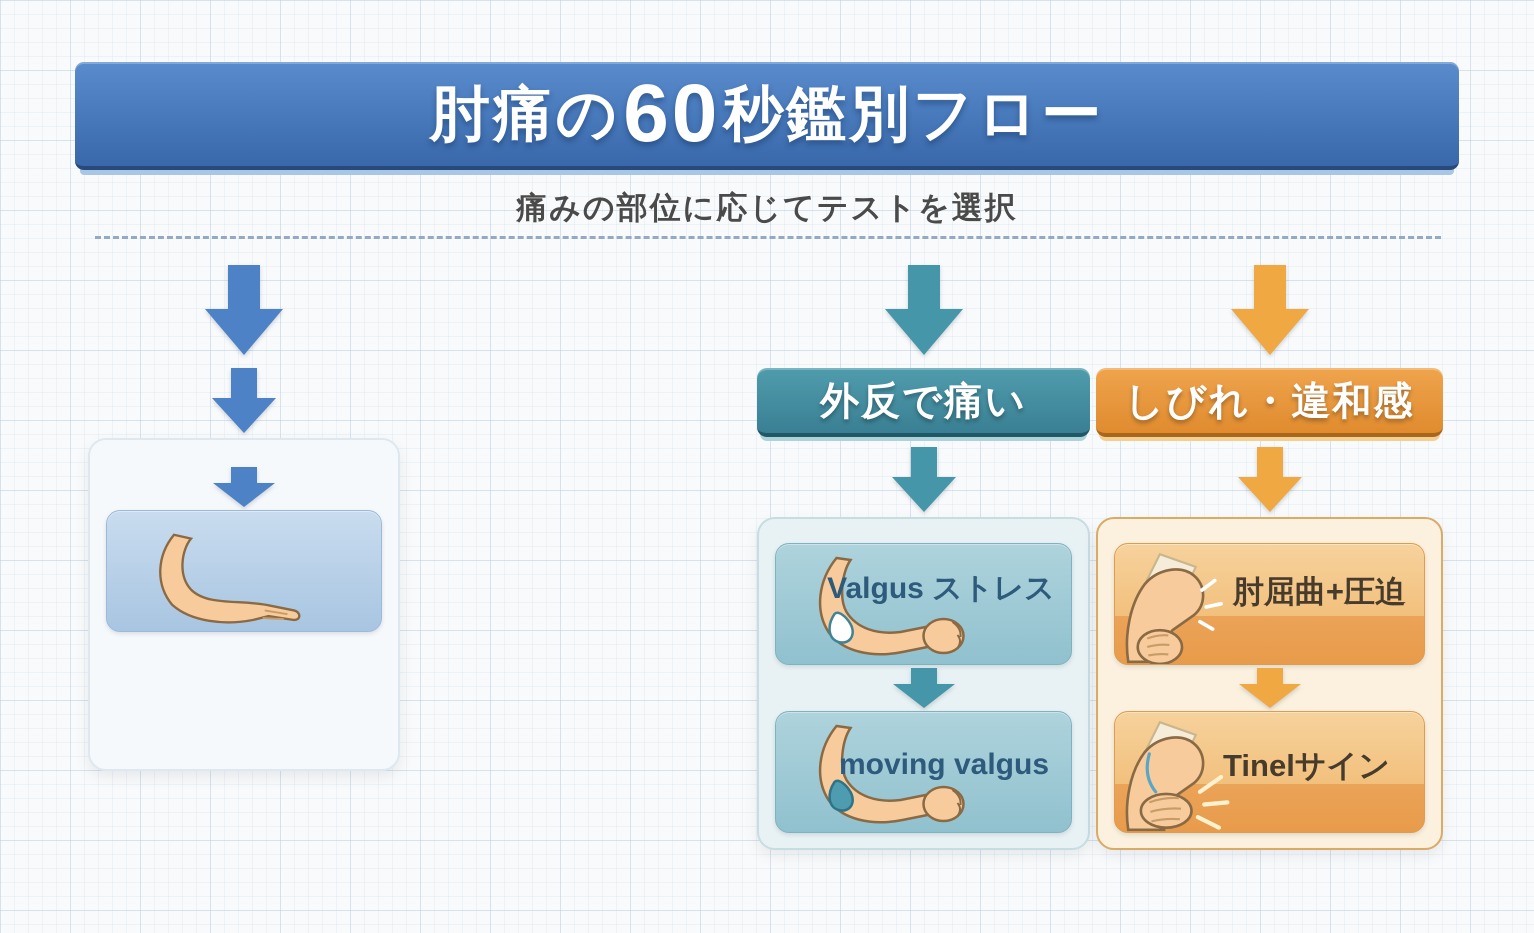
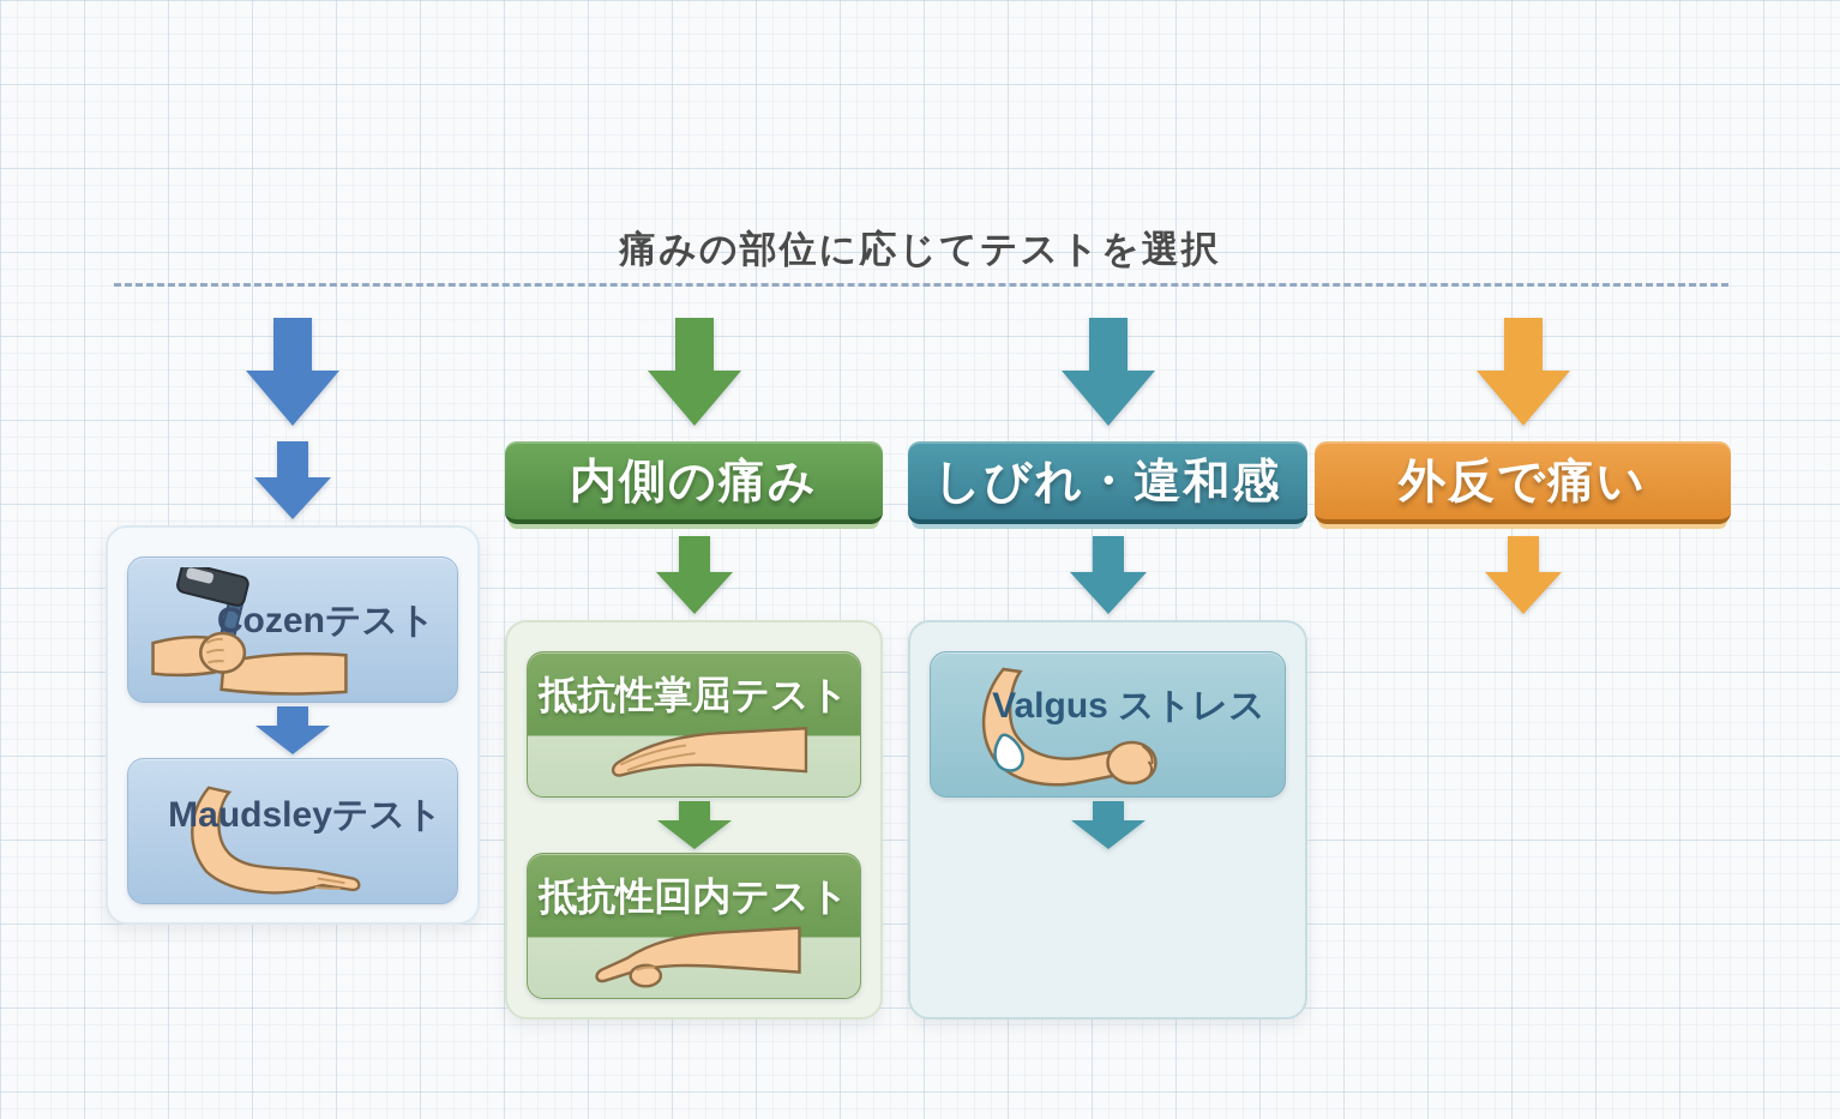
- 肘痛の
- 60
- 秒鑑別フロー
  痛みの部位に応じてテストを選択
+ Cozenテスト
+ Maudsleyテスト
+ 内側の痛み
+ 抵抗性掌屈テスト
+ 抵抗性回内テスト
- 外反で痛い
+ しびれ・違和感
  Valgus ストレス
- moving valgus
- しびれ・違和感
+ 外反で痛い
- 肘屈曲+圧迫
- Tinelサイン
